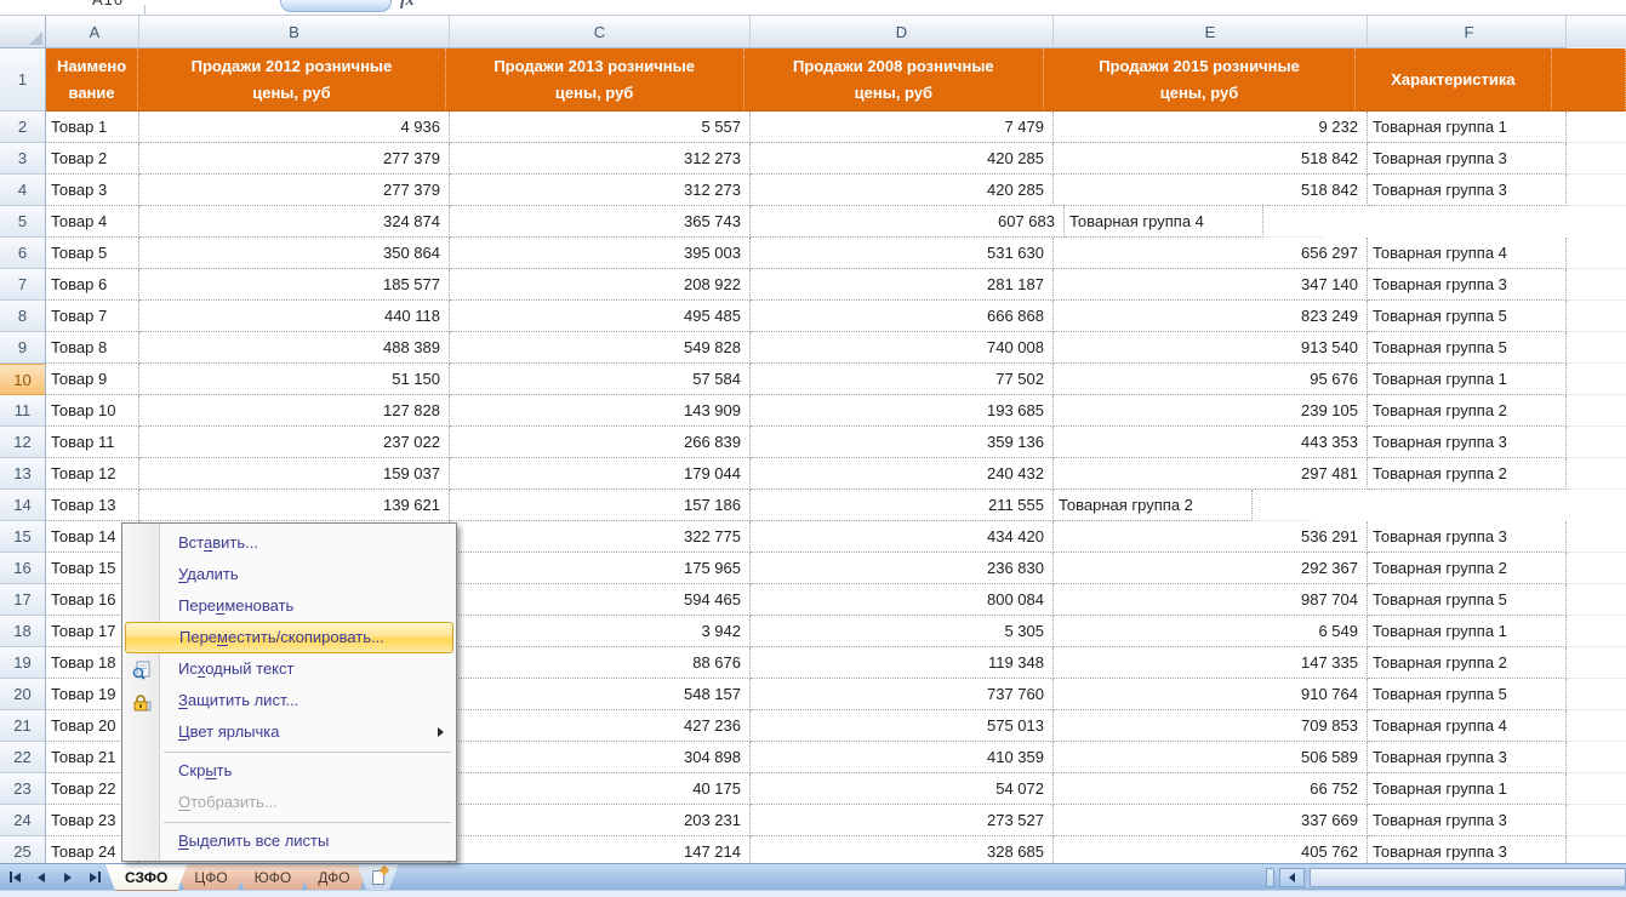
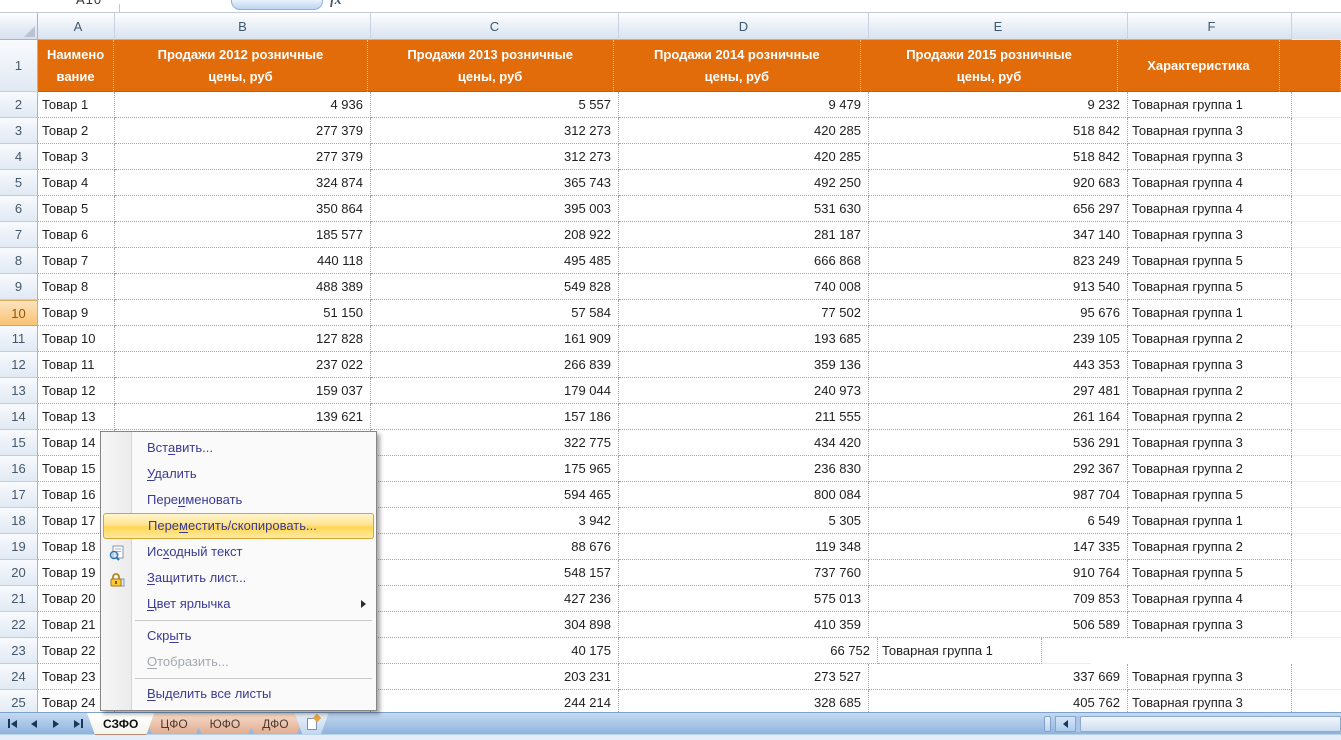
  fx
  A
  B
  C
  D
  E
  F
  1
  Наимено
  вание
  Продажи 2012 розничные цены, руб
  Продажи 2013 розничные цены, руб
- Продажи 2008 розничные цены, руб
+ Продажи 2014 розничные цены, руб
  Продажи 2015 розничные цены, руб
  Характеристика
  2
  Товар 1
  4 936
  5 557
- 7 479
+ 9 479
  9 232
  Товарная группа 1
  3
  Товар 2
  277 379
  312 273
  420 285
  518 842
  Товарная группа 3
  4
  Товар 3
  277 379
  312 273
  420 285
  518 842
  Товарная группа 3
  5
  Товар 4
  324 874
  365 743
+ 492 250
- 607 683
+ 920 683
  Товарная группа 4
  6
  Товар 5
  350 864
  395 003
  531 630
  656 297
  Товарная группа 4
  7
  Товар 6
  185 577
  208 922
  281 187
  347 140
  Товарная группа 3
  8
  Товар 7
  440 118
  495 485
  666 868
  823 249
  Товарная группа 5
  9
  Товар 8
  488 389
  549 828
  740 008
  913 540
  Товарная группа 5
  10
  Товар 9
  51 150
  57 584
  77 502
  95 676
  Товарная группа 1
  11
  Товар 10
  127 828
- 143 909
+ 161 909
  193 685
  239 105
  Товарная группа 2
  12
  Товар 11
  237 022
  266 839
  359 136
  443 353
  Товарная группа 3
  13
  Товар 12
  159 037
  179 044
- 240 432
+ 240 973
  297 481
  Товарная группа 2
  14
  Товар 13
  139 621
  157 186
  211 555
+ 261 164
  Товарная группа 2
  15
  Товар 14
  322 775
  434 420
  536 291
  Товарная группа 3
  16
  Товар 15
  175 965
  236 830
  292 367
  Товарная группа 2
  17
  Товар 16
  594 465
  800 084
  987 704
  Товарная группа 5
  18
  Товар 17
  3 942
  5 305
  6 549
  Товарная группа 1
  19
  Товар 18
  88 676
  119 348
  147 335
  Товарная группа 2
  20
  Товар 19
  548 157
  737 760
  910 764
  Товарная группа 5
  21
  Товар 20
  427 236
  575 013
  709 853
  Товарная группа 4
  22
  Товар 21
  304 898
  410 359
  506 589
  Товарная группа 3
  23
  Товар 22
  40 175
- 54 072
  66 752
  Товарная группа 1
  24
  Товар 23
  203 231
  273 527
  337 669
  Товарная группа 3
  25
  Товар 24
- 147 214
+ 244 214
  328 685
  405 762
  Товарная группа 3
  СЗФО
  ЦФО
  ЮФО
  ДФО
  Вставить...
  Удалить
  Переименовать
  Переместить/скопировать...
  Исходный текст
  Защитить лист...
  Цвет ярлычка
  Скрыть
  Отобразить...
  Выделить все листы
